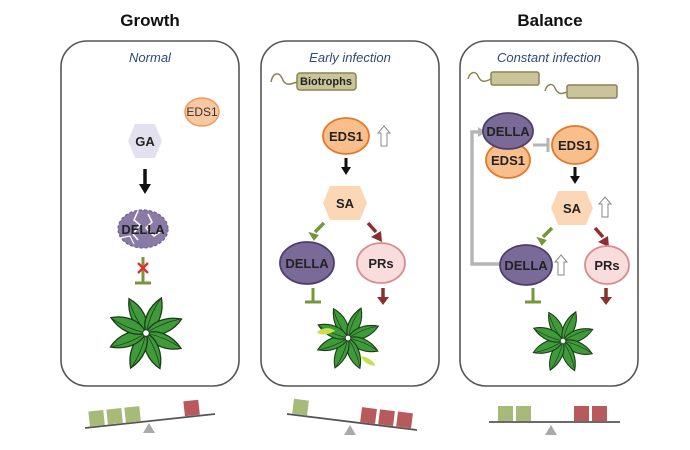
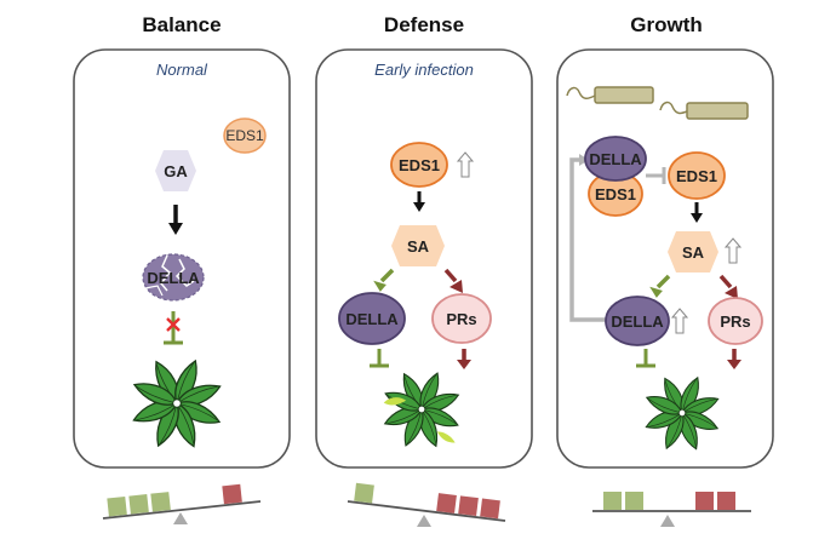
- Growth
+ Balance
  Normal
  EDS1
  GA
  DELLA
+ Defense
  Early infection
- Biotrophs
  EDS1
  SA
  DELLA
  PRs
- Balance
+ Growth
- Constant infection
  EDS1
  DELLA
  EDS1
  SA
  DELLA
  PRs
